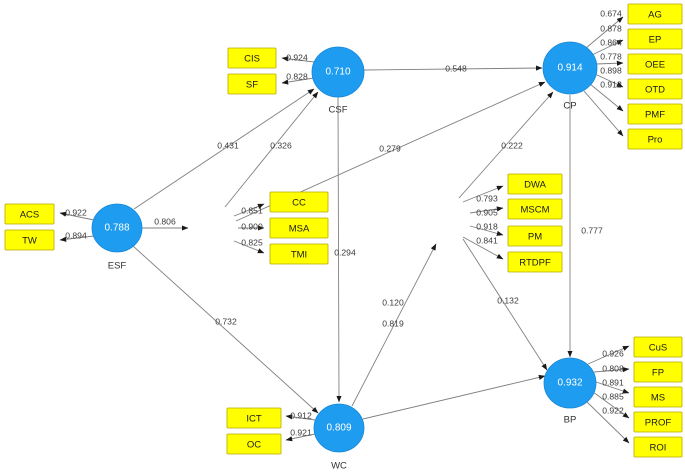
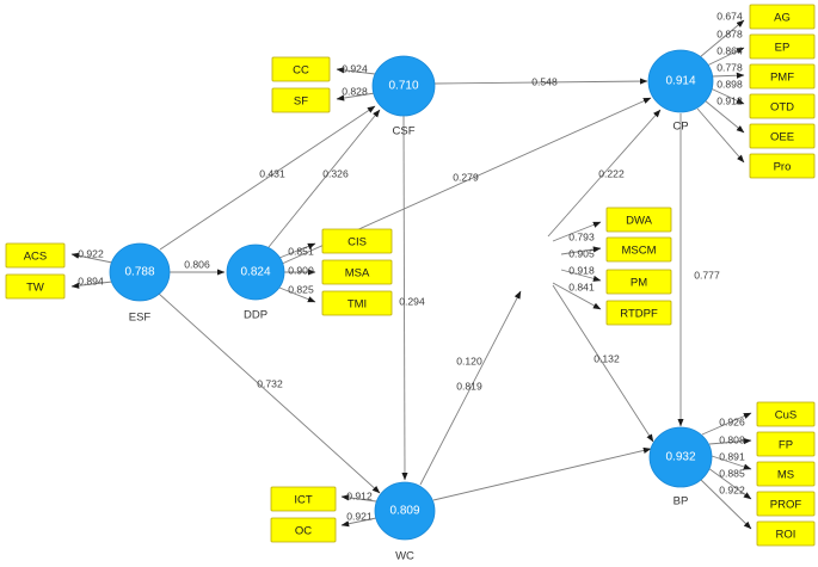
  ACS
  TW
- CC
+ CIS
  MSA
  TMI
- CIS
+ CC
  SF
  DWA
  MSCM
  PM
  RTDPF
  AG
  EP
- OEE
+ PMF
  OTD
- PMF
+ OEE
  Pro
  ICT
  OC
  CuS
  FP
  MS
  PROF
  ROI
  0.922
  0.894
  0.851
  0.900
  0.825
  0.924
  0.828
  0.793
  0.905
  0.918
  0.841
  0.674
  0.878
  0.864
  0.778
  0.898
  0.912
  0.912
  0.921
  0.926
  0.808
  0.891
  0.885
  0.922
  0.806
  0.431
  0.732
  0.326
  0.279
  0.548
  0.294
  0.222
  0.132
  0.120
  0.819
  0.777
  0.788
  ESF
+ 0.824
+ DDP
  0.710
  CSF
  0.914
  CP
  0.809
  WC
  0.932
  BP
